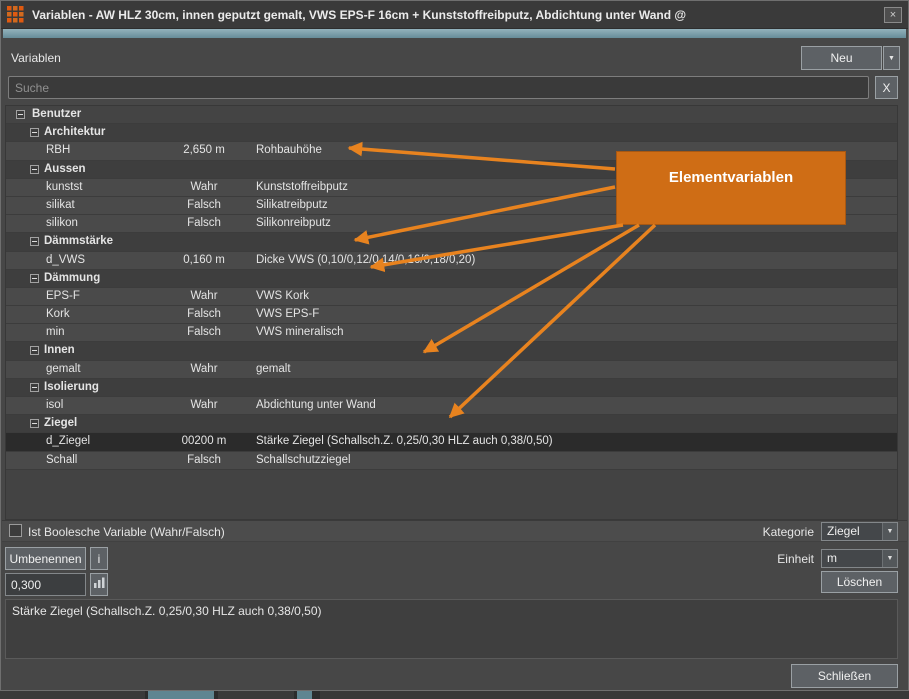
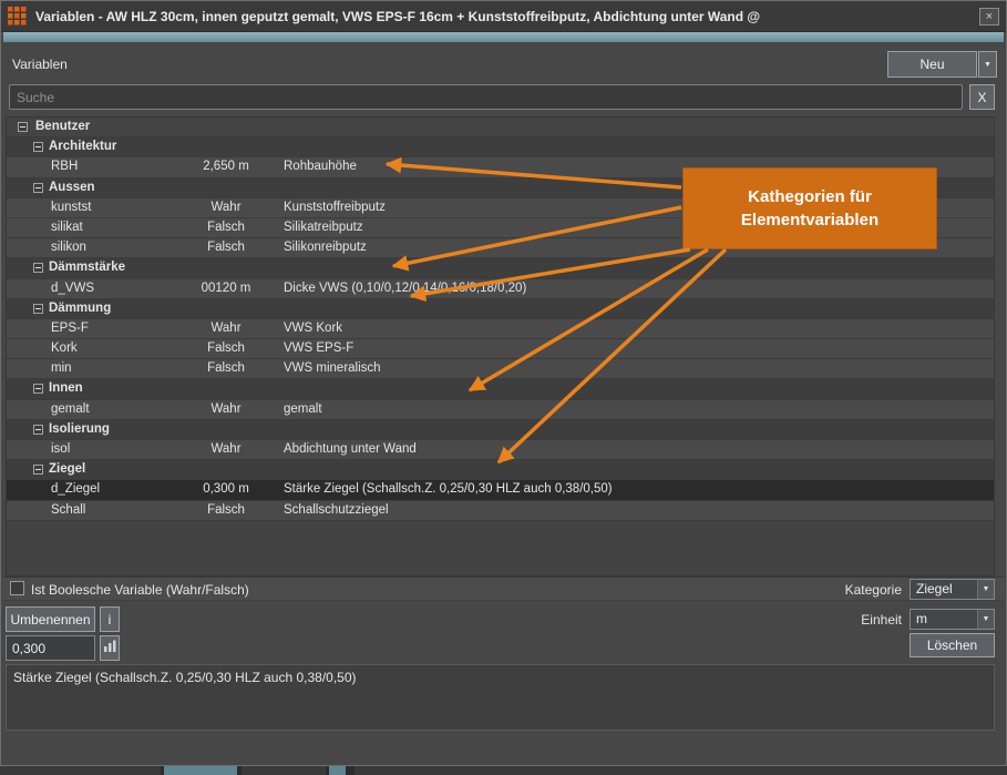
  Variablen - AW HLZ 30cm, innen geputzt gemalt, VWS EPS-F 16cm + Kunststoffreibputz, Abdichtung unter Wand @
  ×
  Variablen
  Neu
  Suche
  X
  Benutzer
  Architektur
  RBH
  2,650 m
  Rohbauhöhe
  Aussen
  kunstst
  Wahr
  Kunststoffreibputz
  silikat
  Falsch
  Silikatreibputz
  silikon
  Falsch
  Silikonreibputz
  Dämmstärke
  d_VWS
- 0,160 m
+ 00120 m
  Dicke VWS (0,10/0,12/0,14/00,18/0,20)
  Dämmung
  EPS-F
  Wahr
  VWS Kork
  Kork
  Falsch
  VWS EPS-F
  min
  Falsch
  VWS mineralisch
  Innen
  gemalt
  Wahr
  gemalt
  Isolierung
  isol
  Wahr
  Abdichtung unter Wand
  Ziegel
  d_Ziegel
- 00200 m
+ 0,300 m
  Stärke Ziegel (Schallsch.Z. 0,25/0,30 HLZ auch 0,38/0,50)
  Schall
  Falsch
  Schallschutzziegel
+ Kathegorien für
  Elementvariablen
  Ist Boolesche Variable (Wahr/Falsch)
  Kategorie
  Ziegel
  Umbenennen
  i
  Einheit
  m
  0,300
  Löschen
  Stärke Ziegel (Schallsch.Z. 0,25/0,30 HLZ auch 0,38/0,50)
- Schließen
